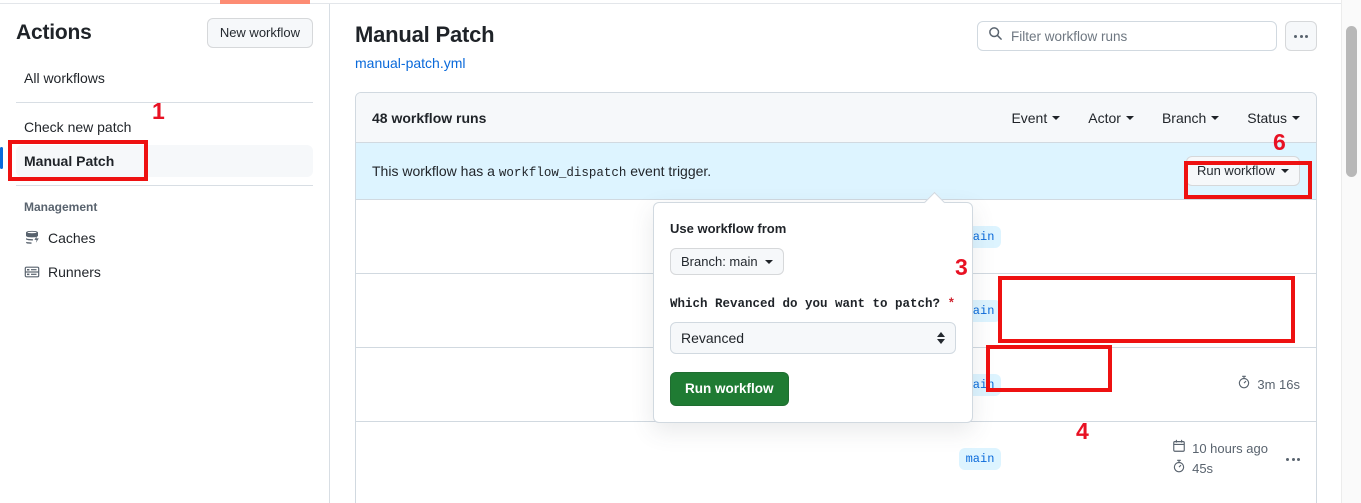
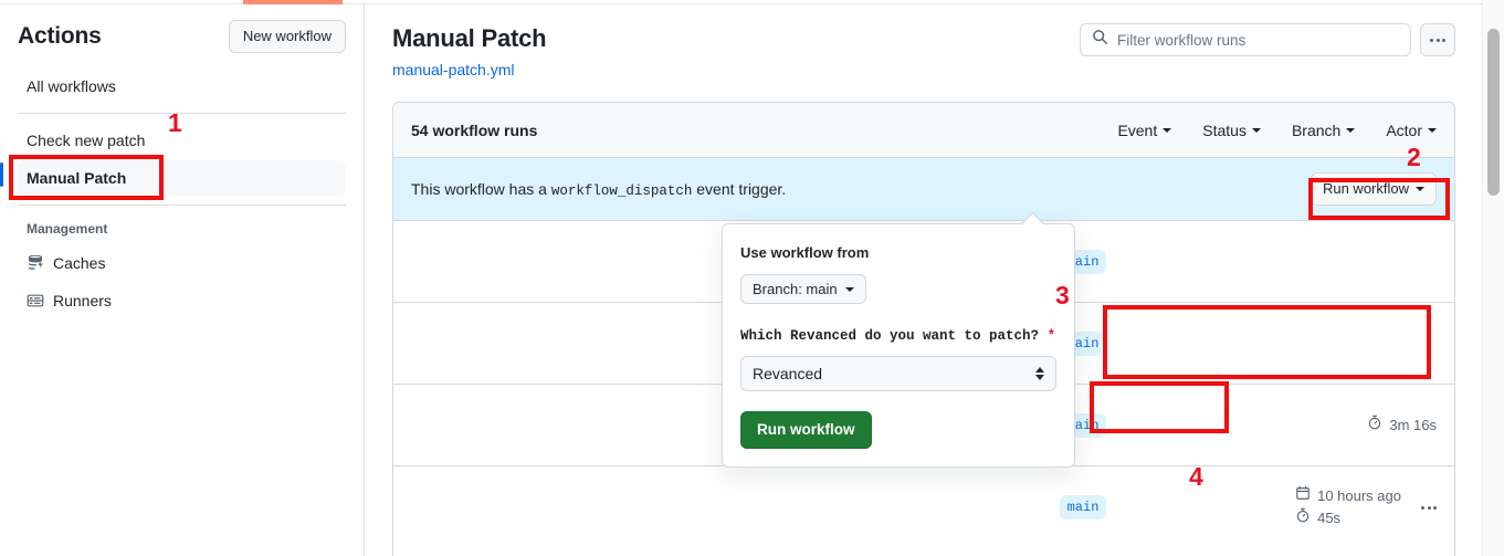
  Actions
  New workflow
  All workflows
  Check new patch
  Manual Patch
  Management
  Caches
  Runners
  Manual Patch
  manual-patch.yml
  Filter workflow runs
- 48 workflow runs
+ 54 workflow runs
  Event
- Actor
+ Status
  Branch
- Status
+ Actor
  This workflow has a workflow_dispatch event trigger.
  Run workflow
  ain
  ain
  ain
  3m 16s
  main
  10 hours ago
  45s
  Use workflow from
  Branch: main
  Which Revanced do you want to patch? *
  Revanced
  Run workflow
  1
- 6
+ 2
  3
  4
